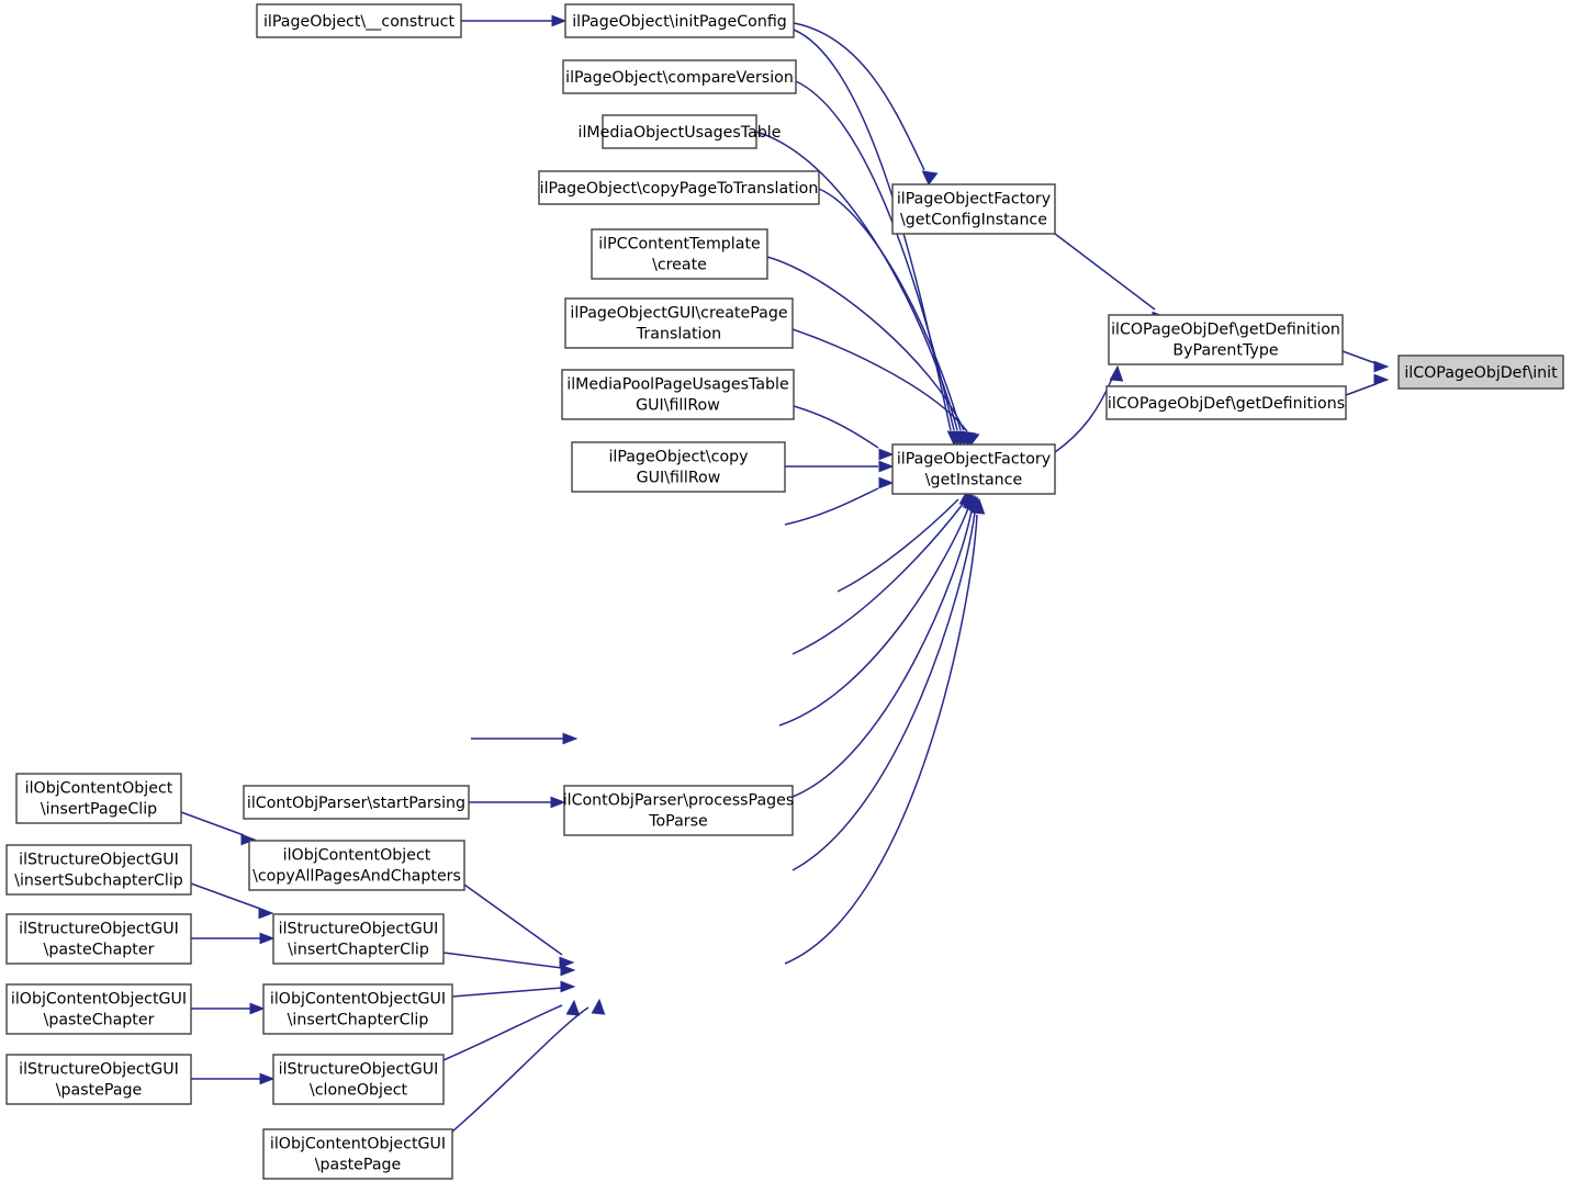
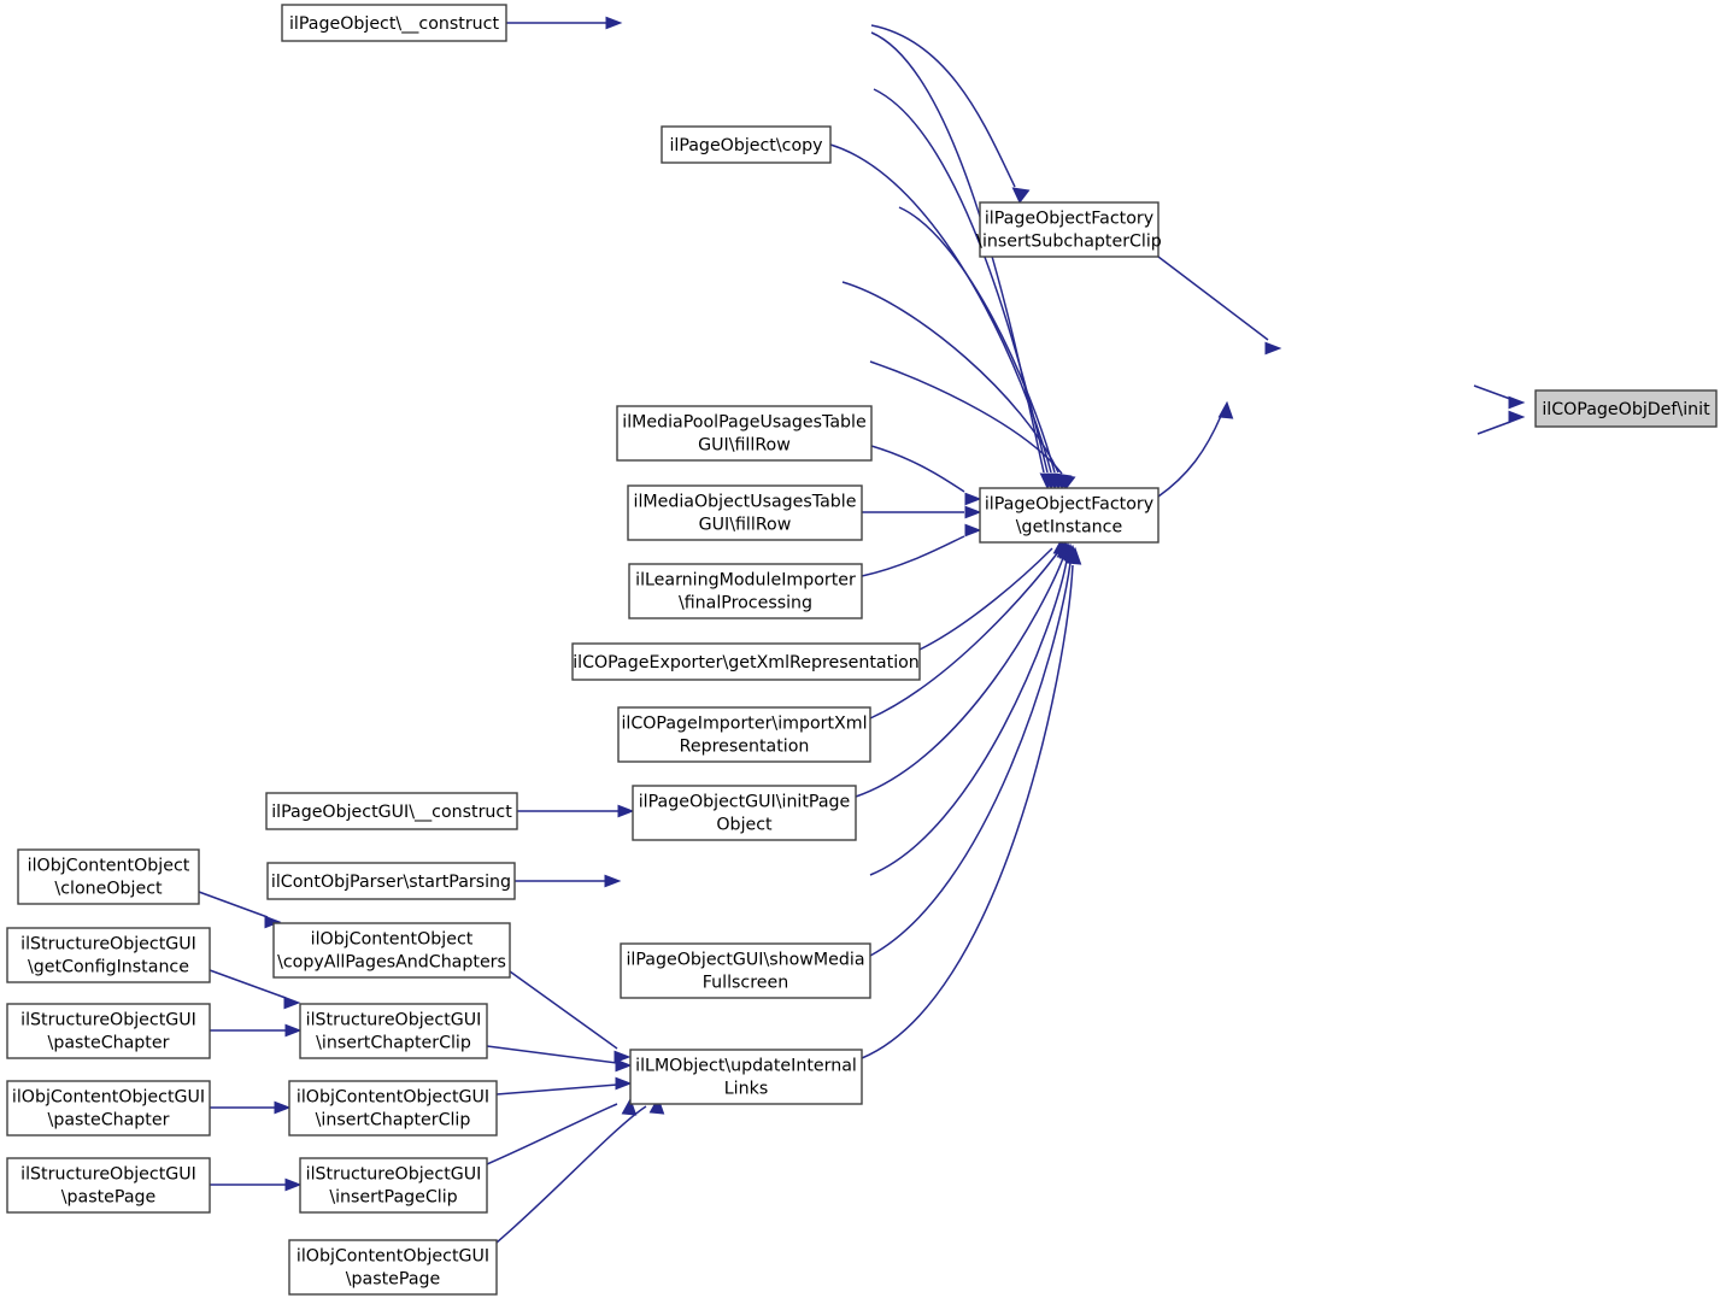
  ilPageObject\__construct
- ilPageObject\initPageConfig
- ilPageObject\compareVersion
- ilMediaObjectUsagesTable
+ ilPageObject\copy
- ilPageObject\copyPageToTranslation
- ilPCContentTemplate
- \create
- ilPageObjectGUI\createPage
- Translation
  ilMediaPoolPageUsagesTable
  GUI\fillRow
- ilPageObject\copy
+ ilMediaObjectUsagesTable
  GUI\fillRow
+ ilLearningModuleImporter
+ \finalProcessing
+ ilCOPageExporter\getXmlRepresentation
+ ilCOPageImporter\importXml
+ Representation
+ ilPageObjectGUI\__construct
+ ilPageObjectGUI\initPage
+ Object
  ilObjContentObject
- \insertPageClip
+ \cloneObject
  ilContObjParser\startParsing
- ilContObjParser\processPages
- ToParse
  ilStructureObjectGUI
- \insertSubchapterClip
+ \getConfigInstance
  ilObjContentObject
  \copyAllPagesAndChapters
+ ilPageObjectGUI\showMedia
+ Fullscreen
  ilStructureObjectGUI
  \pasteChapter
  ilStructureObjectGUI
  \insertChapterClip
+ ilLMObject\updateInternal
+ Links
  ilObjContentObjectGUI
  \pasteChapter
  ilObjContentObjectGUI
  \insertChapterClip
  ilStructureObjectGUI
  \pastePage
  ilStructureObjectGUI
- \cloneObject
+ \insertPageClip
  ilObjContentObjectGUI
  \pastePage
  ilPageObjectFactory
- \getConfigInstance
+ \insertSubchapterClip
  ilPageObjectFactory
  \getInstance
- ilCOPageObjDef\getDefinition
- ByParentType
- ilCOPageObjDef\getDefinitions
  ilCOPageObjDef\init
